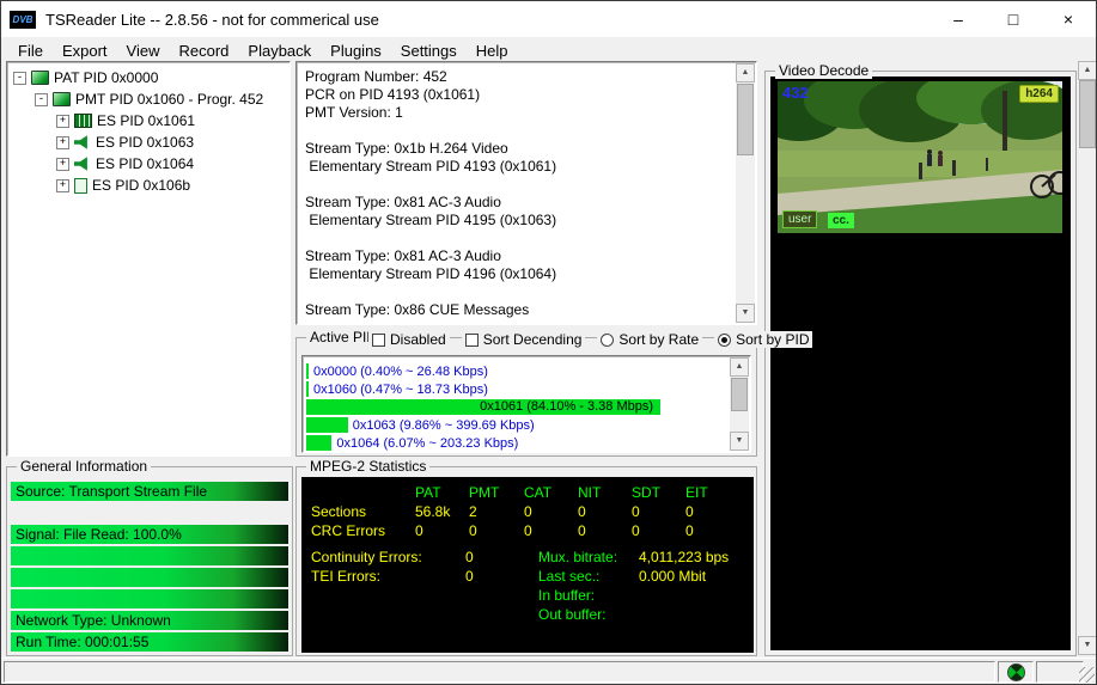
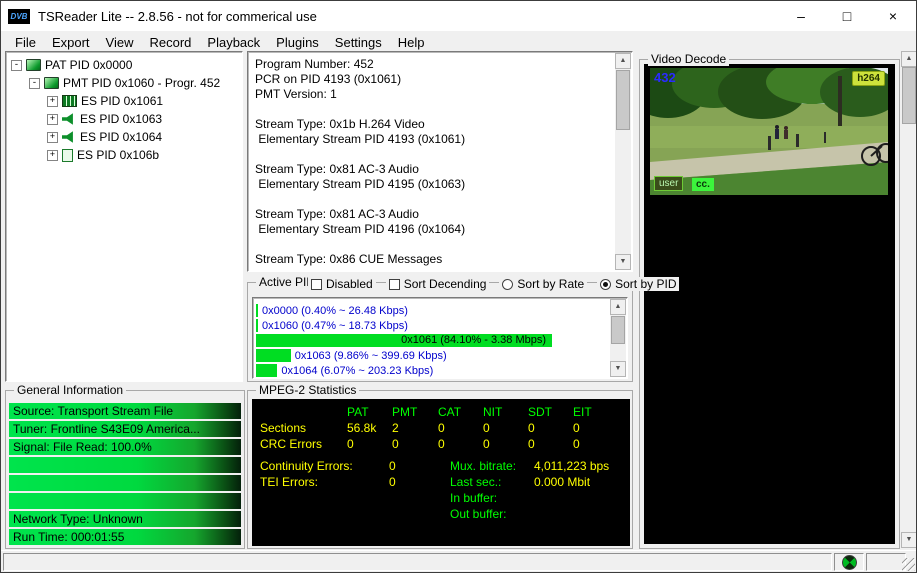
  DVB
  TSReader Lite -- 2.8.56 - not for commerical use
  –
  □
  ×
  File
  Export
  View
  Record
  Playback
  Plugins
  Settings
  Help
  -
  PAT PID 0x0000
  -
  PMT PID 0x1060 - Progr. 452
  +
  ES PID 0x1061
  +
  ES PID 0x1063
  +
  ES PID 0x1064
  +
  ES PID 0x106b
  Program Number: 452
  PCR on PID 4193 (0x1061)
  PMT Version: 1
  Stream Type: 0x1b H.264 Video
  Elementary Stream PID 4193 (0x1061)
  Stream Type: 0x81 AC-3 Audio
  Elementary Stream PID 4195 (0x1063)
  Stream Type: 0x81 AC-3 Audio
  Elementary Stream PID 4196 (0x1064)
  Stream Type: 0x86 CUE Messages
  Active PI
  Disabled
  Sort Decending
  Sort by Rate
  Sort by PID
  0x0000 (0.40% ~ 26.48 Kbps)
  0x1060 (0.47% ~ 18.73 Kbps)
  0x1061 (84.10% - 3.38 Mbps)
  0x1063 (9.86% ~ 399.69 Kbps)
  0x1064 (6.07% ~ 203.23 Kbps)
  General Information
  Source: Transport Stream File
+ Tuner: Frontline S43E09 America...
  Signal: File Read: 100.0%
  Network Type: Unknown
  Run Time: 000:01:55
  MPEG-2 Statistics
  PAT
  PMT
  CAT
  NIT
  SDT
  EIT
  Sections
  56.8k
  2
  0
  0
  0
  0
  CRC Errors
  0
  0
  0
  0
  0
  0
  Continuity Errors:
  0
  Mux. bitrate:
  4,011,223 bps
  TEI Errors:
  0
  Last sec.:
  0.000 Mbit
  In buffer:
  Out buffer:
  Video Decode
  432
  h264
  user
  cc.
